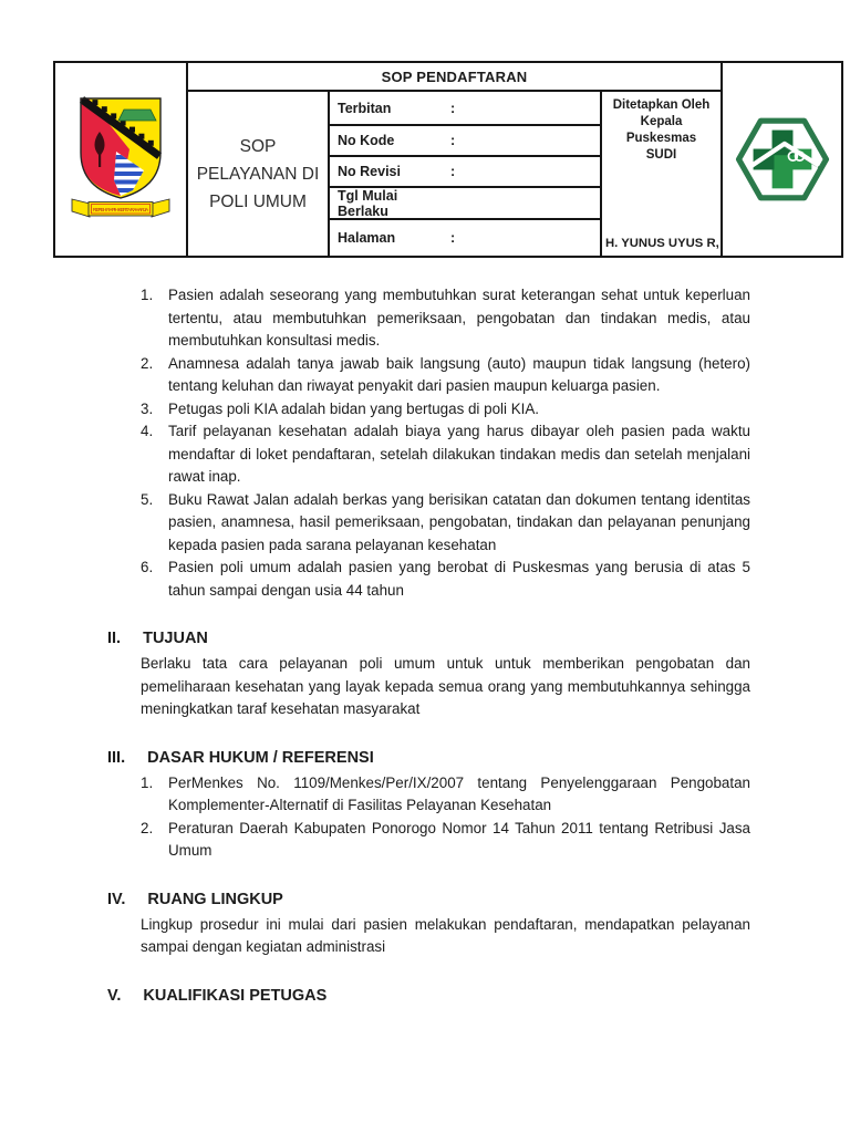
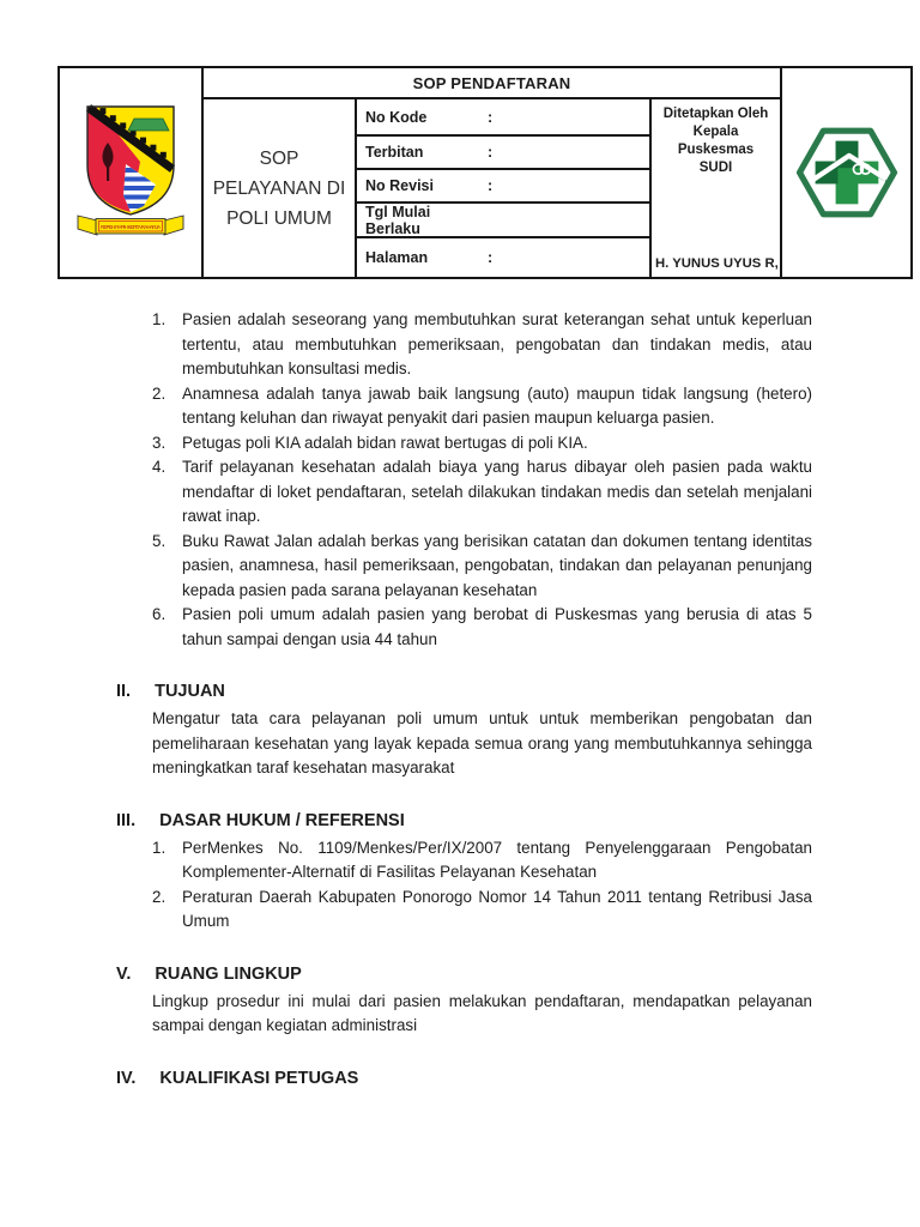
  SOP PENDAFTARAN
  SOP
  PELAYANAN DI
  POLI UMUM
- Terbitan
+ No Kode
  :
- No Kode
+ Terbitan
  :
  No Revisi
  :
  Tgl Mulai Berlaku
  Halaman
  :
  Ditetapkan Oleh
  Kepala Puskesmas
  SUDI
  H. YUNUS UYUS R,
  1.
  Pasien adalah seseorang yang membutuhkan surat keterangan sehat untuk keperluan tertentu, atau membutuhkan pemeriksaan, pengobatan dan tindakan medis, atau membutuhkan konsultasi medis.
  2.
  Anamnesa adalah tanya jawab baik langsung (auto) maupun tidak langsung (hetero) tentang keluhan dan riwayat penyakit dari pasien maupun keluarga pasien.
  3.
- Petugas poli KIA adalah bidan yang bertugas di poli KIA.
+ Petugas poli KIA adalah bidan rawat bertugas di poli KIA.
  4.
  Tarif pelayanan kesehatan adalah biaya yang harus dibayar oleh pasien pada waktu mendaftar di loket pendaftaran, setelah dilakukan tindakan medis dan setelah menjalani rawat inap.
  5.
  Buku Rawat Jalan adalah berkas yang berisikan catatan dan dokumen tentang identitas pasien, anamnesa, hasil pemeriksaan, pengobatan, tindakan dan pelayanan penunjang kepada pasien pada sarana pelayanan kesehatan
  6.
  Pasien poli umum adalah pasien yang berobat di Puskesmas yang berusia di atas 5 tahun sampai dengan usia 44 tahun
  II.
  TUJUAN
- Berlaku tata cara pelayanan poli umum untuk untuk memberikan pengobatan dan pemeliharaan kesehatan yang layak kepada semua orang yang membutuhkannya sehingga meningkatkan taraf kesehatan masyarakat
+ Mengatur tata cara pelayanan poli umum untuk untuk memberikan pengobatan dan pemeliharaan kesehatan yang layak kepada semua orang yang membutuhkannya sehingga meningkatkan taraf kesehatan masyarakat
  III.
  DASAR HUKUM / REFERENSI
  1.
  PerMenkes No. 1109/Menkes/Per/IX/2007 tentang Penyelenggaraan Pengobatan Komplementer-Alternatif di Fasilitas Pelayanan Kesehatan
  2.
  Peraturan Daerah Kabupaten Ponorogo Nomor 14 Tahun 2011 tentang Retribusi Jasa Umum
- IV.
+ V.
  RUANG LINGKUP
  Lingkup prosedur ini mulai dari pasien melakukan pendaftaran, mendapatkan pelayanan sampai dengan kegiatan administrasi
- V.
+ IV.
  KUALIFIKASI PETUGAS
